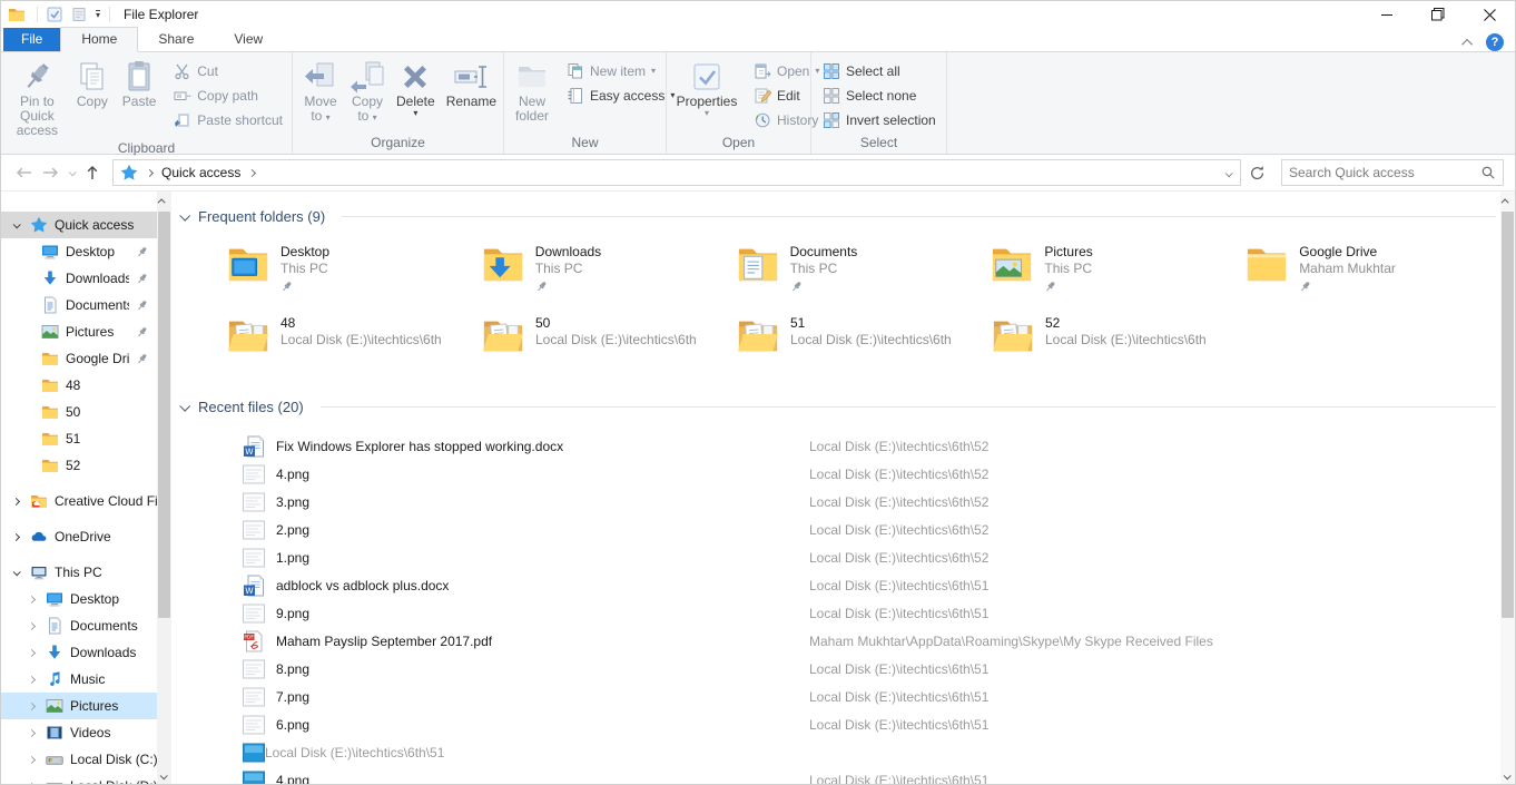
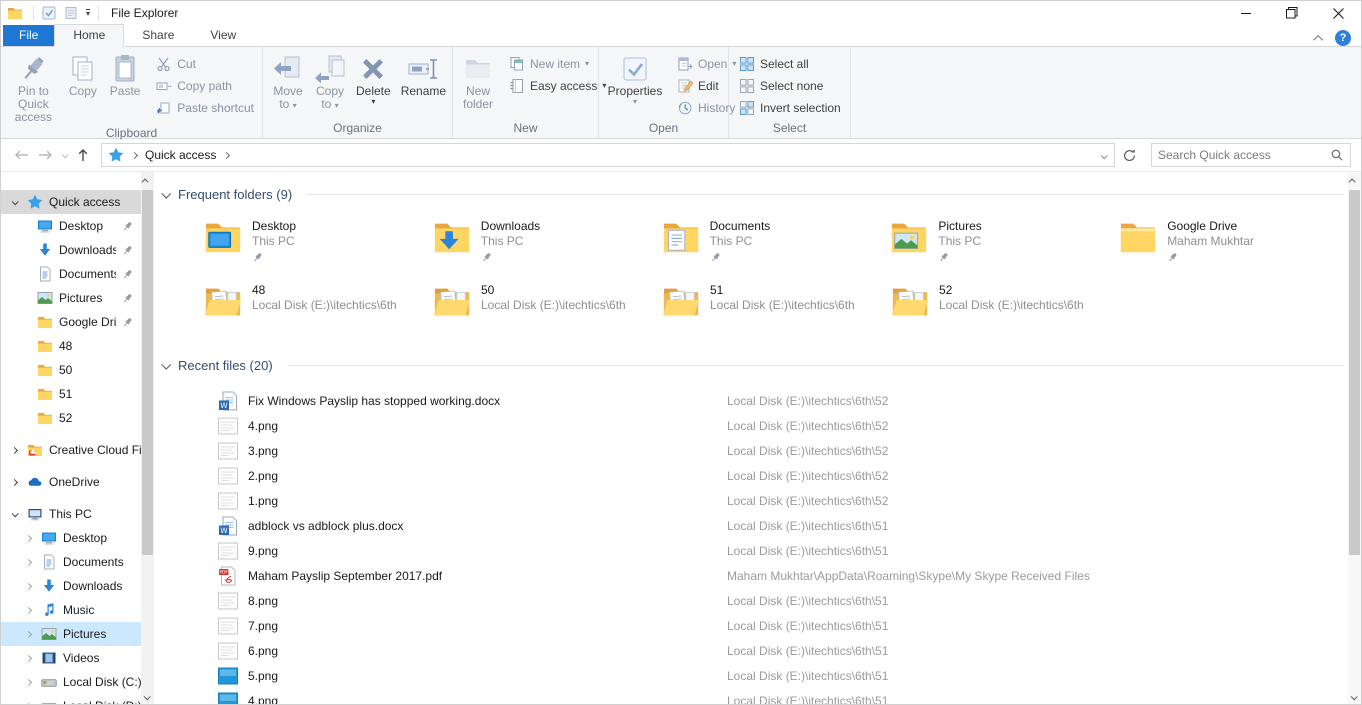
  ▾
  File Explorer
  File
  Home
  Share
  View
  ?
  Pin to Quick access
  Copy
  Paste
  Cut
  Copy path
  Paste shortcut
  Clipboard
  Move to ▾
  Copy to ▾
  Delete
  ▾
  Rename
  Organize
  New folder
  New item
  ▾
  Easy access
  ▾
  New
  Properties
  ▾
  Open
  ▾
  Edit
  History
  Open
  Select all
  Select none
  Invert selection
  Select
  Quick access
  Search Quick access
  Quick access
  Desktop
  Downloads
  Document
  Pictures
  Google Dri
  48
  50
  51
  52
  Creative Cloud F
  OneDrive
  This PC
  Desktop
  Documents
  Downloads
  Music
  Pictures
  Videos
  Local Disk (C:)
  Frequent folders (9)
  Desktop
  This PC
  Downloads
  This PC
  Documents
  This PC
  Pictures
  This PC
  Google Drive
  Maham Mukhtar
  48
  Local Disk (E:)\itechtics\6th
  50
  Local Disk (E:)\itechtics\6th
  51
  Local Disk (E:)\itechtics\6th
  52
  Local Disk (E:)\itechtics\6th
  Recent files (20)
  W
- Fix Windows Explorer has stopped working.docx
+ Fix Windows Payslip has stopped working.docx
  Local Disk (E:)\itechtics\6th\52
  4.png
  Local Disk (E:)\itechtics\6th\52
  3.png
  Local Disk (E:)\itechtics\6th\52
  2.png
  Local Disk (E:)\itechtics\6th\52
  1.png
  Local Disk (E:)\itechtics\6th\52
  W
  adblock vs adblock plus.docx
  Local Disk (E:)\itechtics\6th\51
  9.png
  Local Disk (E:)\itechtics\6th\51
  Maham Payslip September 2017.pdf
  Maham Mukhtar\AppData\Roaming\Skype\My Skype Received Files
  8.png
  Local Disk (E:)\itechtics\6th\51
  7.png
  Local Disk (E:)\itechtics\6th\51
  6.png
  Local Disk (E:)\itechtics\6th\51
+ 5.png
  Local Disk (E:)\itechtics\6th\51
  4.png
  Local Disk (E:)\itechtics\6th\51
